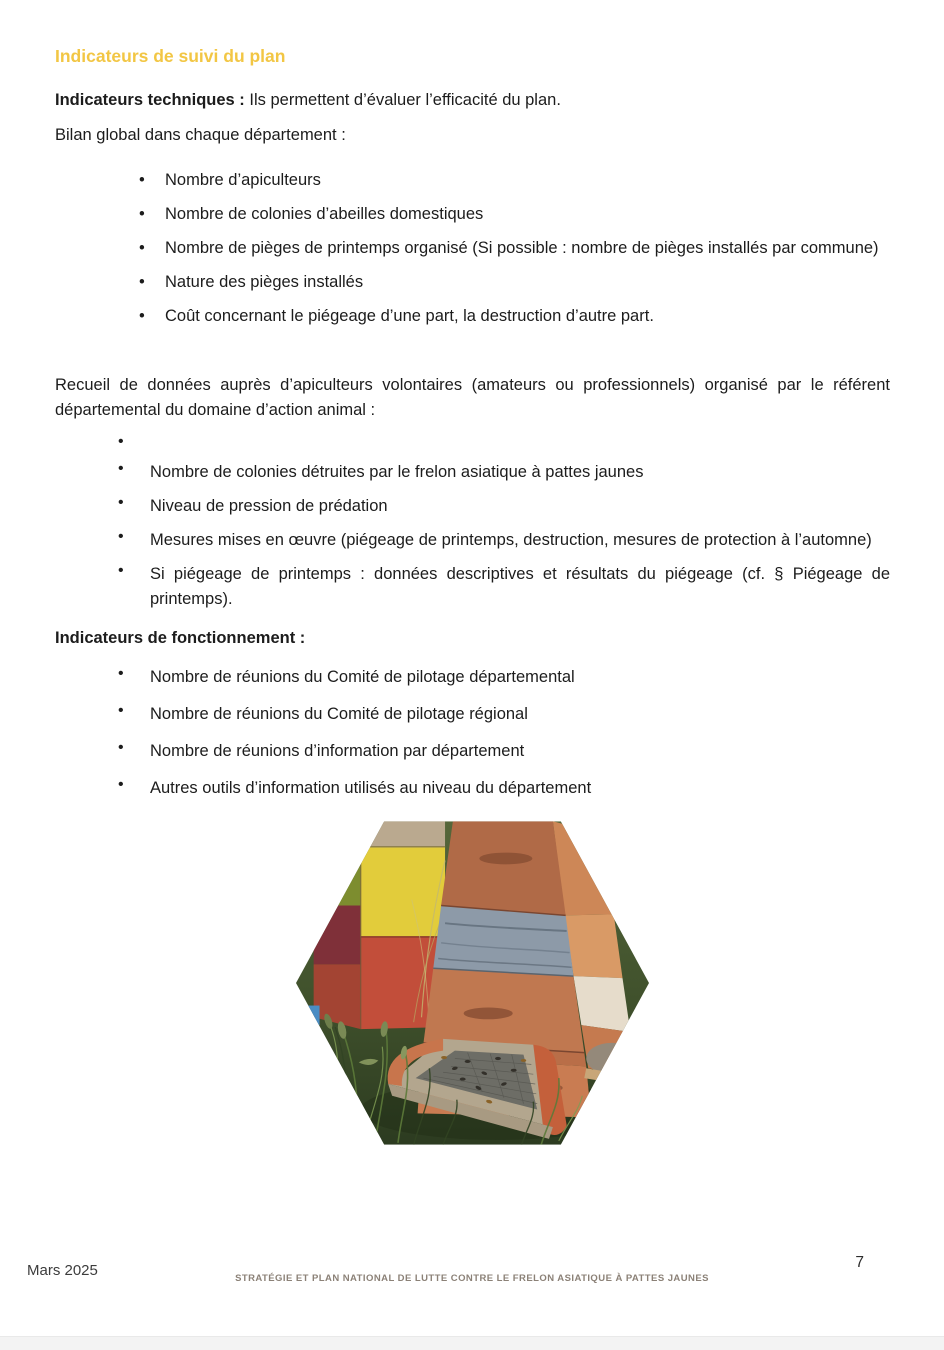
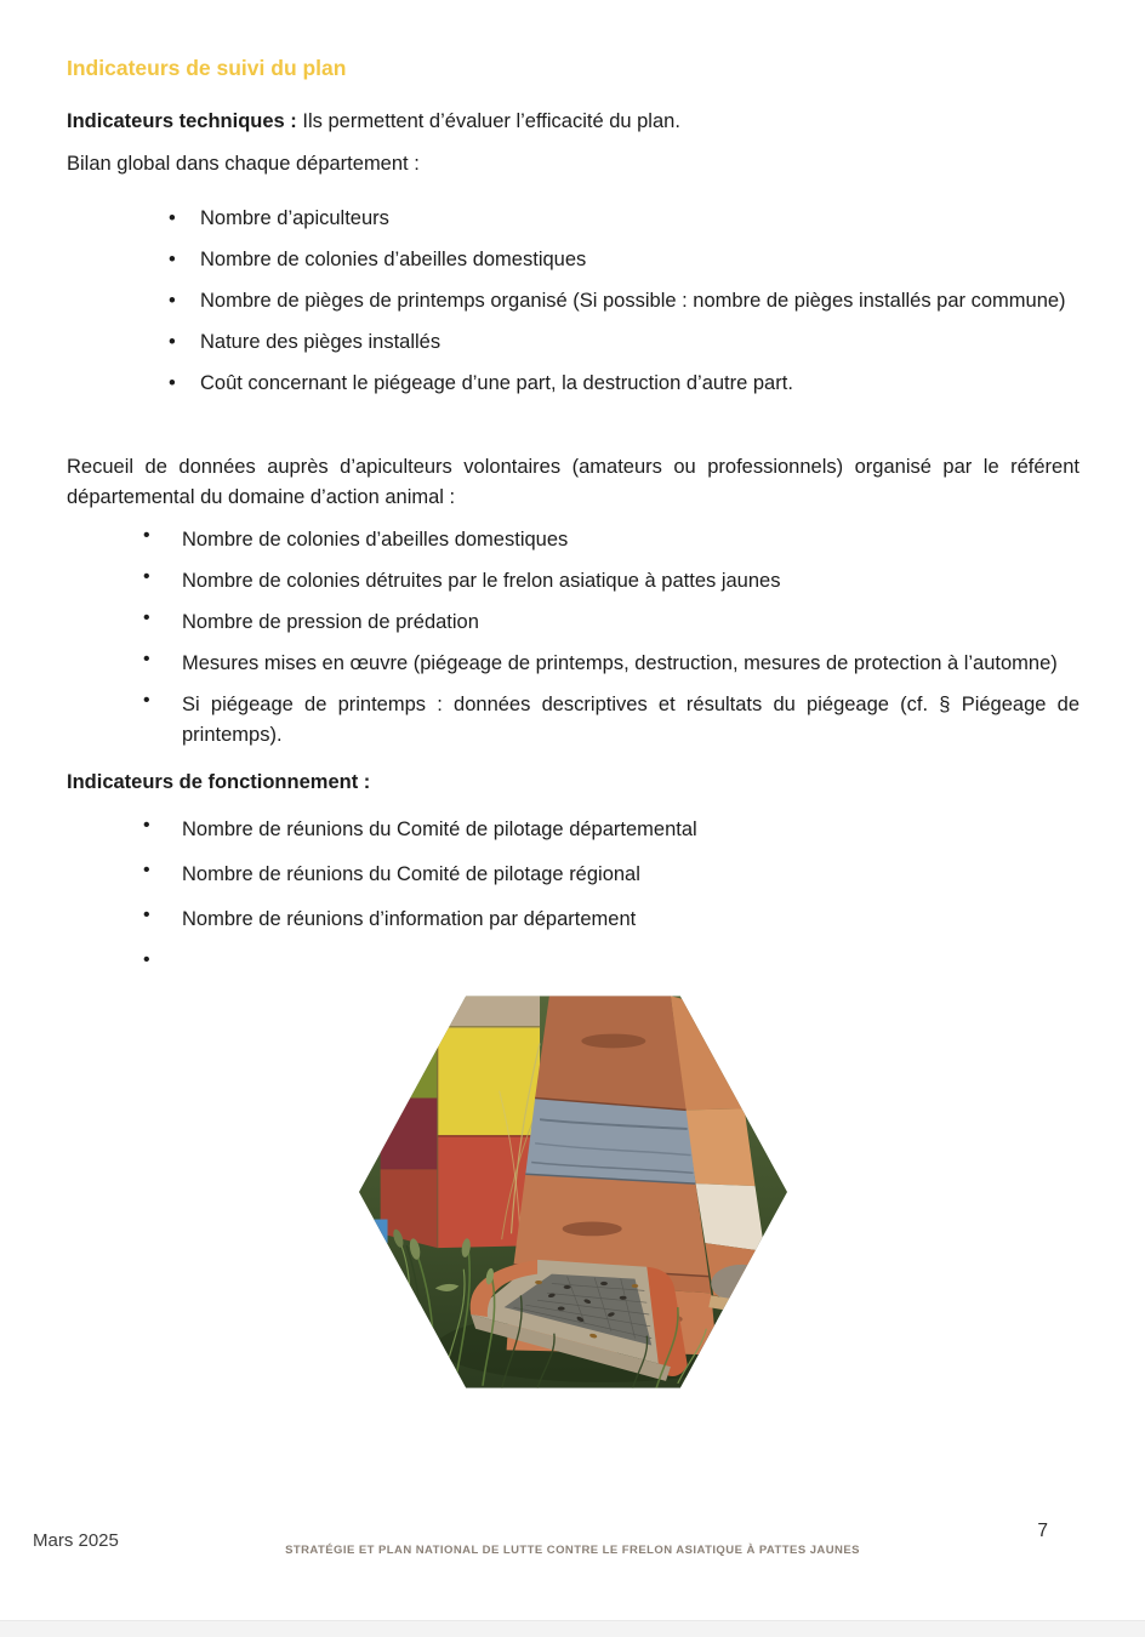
  Indicateurs de suivi du plan
  Indicateurs techniques : Ils permettent d’évaluer l’efficacité du plan.
  Bilan global dans chaque département :
  • Nombre d’apiculteurs
  • Nombre de colonies d’abeilles domestiques
  • Nombre de pièges de printemps organisé (Si possible : nombre de pièges installés par commune)
  • Nature des pièges installés
  • Coût concernant le piégeage d’une part, la destruction d’autre part.
  Recueil de données auprès d’apiculteurs volontaires (amateurs ou professionnels) organisé par le référent départemental du domaine d’action animal :
  •
+ Nombre de colonies d’abeilles domestiques
  •
  Nombre de colonies détruites par le frelon asiatique à pattes jaunes
  •
- Niveau de pression de prédation
+ Nombre de pression de prédation
  •
  Mesures mises en œuvre (piégeage de printemps, destruction, mesures de protection à l’automne)
  •
  Si piégeage de printemps : données descriptives et résultats du piégeage (cf. § Piégeage de printemps).
  Indicateurs de fonctionnement :
  •
  Nombre de réunions du Comité de pilotage départemental
  •
  Nombre de réunions du Comité de pilotage régional
  •
  Nombre de réunions d’information par département
  •
- Autres outils d’information utilisés au niveau du département
  Mars 2025
  STRATÉGIE ET PLAN NATIONAL DE LUTTE CONTRE LE FRELON ASIATIQUE À PATTES JAUNES
  7
